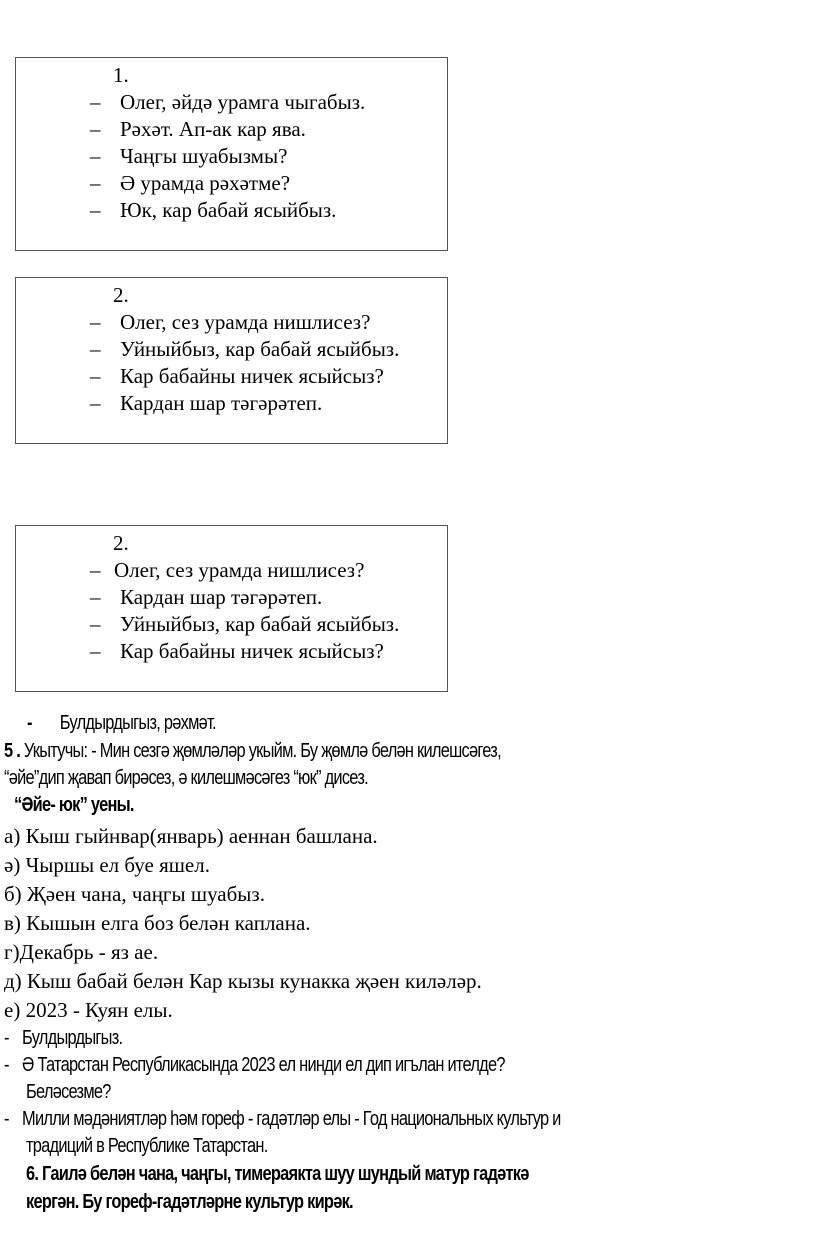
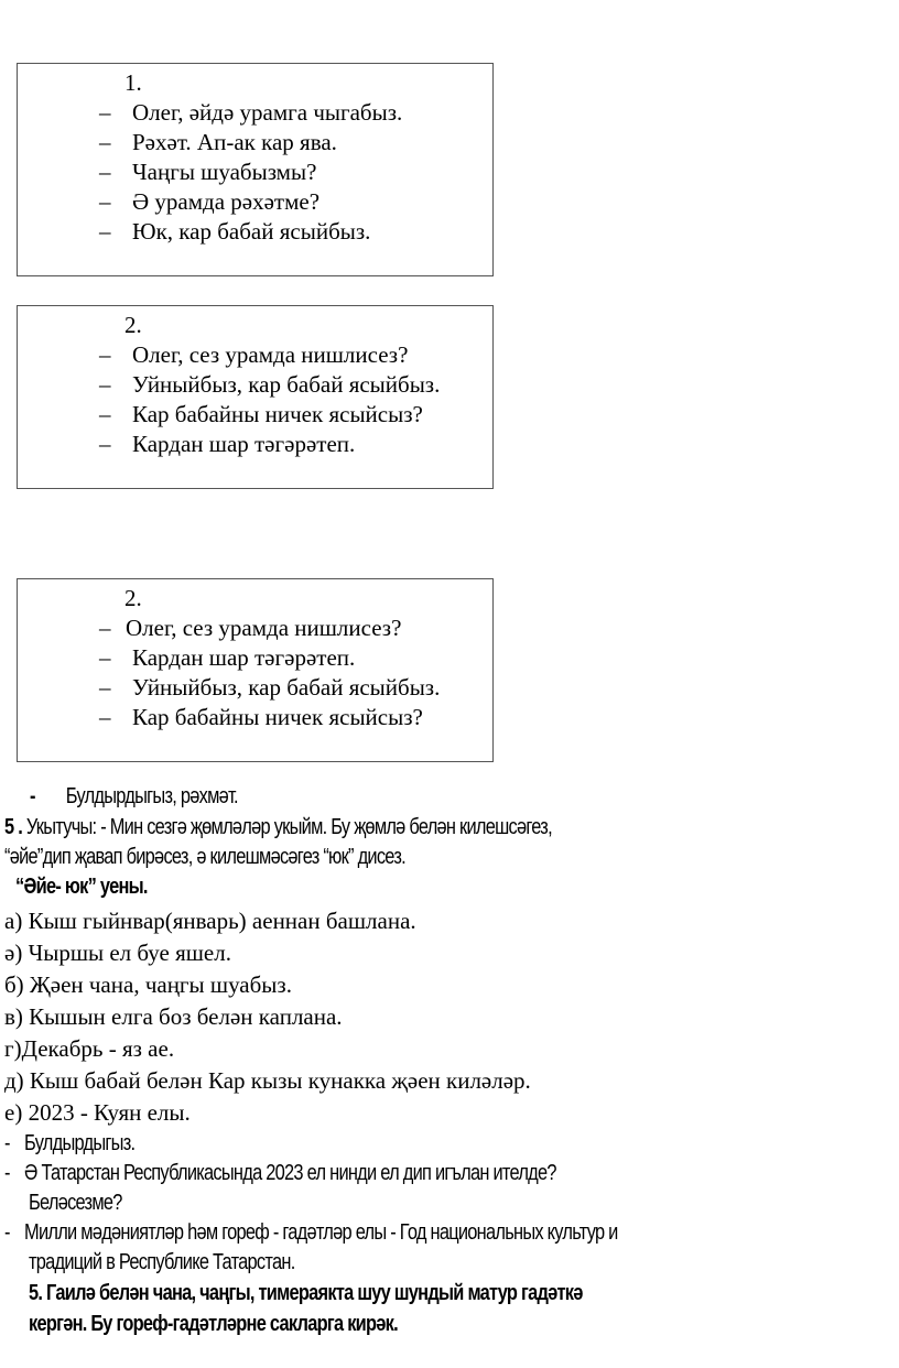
  1.
  – Олег, әйдә урамга чыгабыз.
  – Рәхәт. Ап-ак кар ява.
  – Чаңгы шуабызмы?
  – Ә урамда рәхәтме?
  – Юк, кар бабай ясыйбыз.
  2.
  – Олег, сез урамда нишлисез?
  – Уйныйбыз, кар бабай ясыйбыз.
  – Кар бабайны ничек ясыйсыз?
  – Кардан шар тәгәрәтеп.
  2.
  – Олег, сез урамда нишлисез?
  – Кардан шар тәгәрәтеп.
  – Уйныйбыз, кар бабай ясыйбыз.
  – Кар бабайны ничек ясыйсыз?
  - Булдырдыгыз, рәхмәт.
  5 . Укытучы: - Мин сезгә җөмләләр укыйм. Бу җөмлә белән килешсәгез,
  “әйе”дип җавап бирәсез, ә килешмәсәгез “юк” дисез.
  “Әйе- юк” уены.
  а) Кыш гыйнвар(январь) аеннан башлана.
  ә) Чыршы ел буе яшел.
  б) Җәен чана, чаңгы шуабыз.
  в) Кышын елга боз белән каплана.
  г)Декабрь - яз ае.
  д) Кыш бабай белән Кар кызы кунакка җәен киләләр.
  е) 2023 - Куян елы.
  - Булдырдыгыз.
  - Ә Татарстан Республикасында 2023 ел нинди ел дип игълан ителде?
  Беләсезме?
  - Милли мәдәниятләр һәм гореф - гадәтләр елы - Год национальных культур и
  традиций в Республике Татарстан.
- 6. Гаилә белән чана, чаңгы, тимераякта шуу шундый матур гадәткә
+ 5. Гаилә белән чана, чаңгы, тимераякта шуу шундый матур гадәткә
- кергән. Бу гореф-гадәтләрне культур кирәк.
+ кергән. Бу гореф-гадәтләрне сакларга кирәк.
